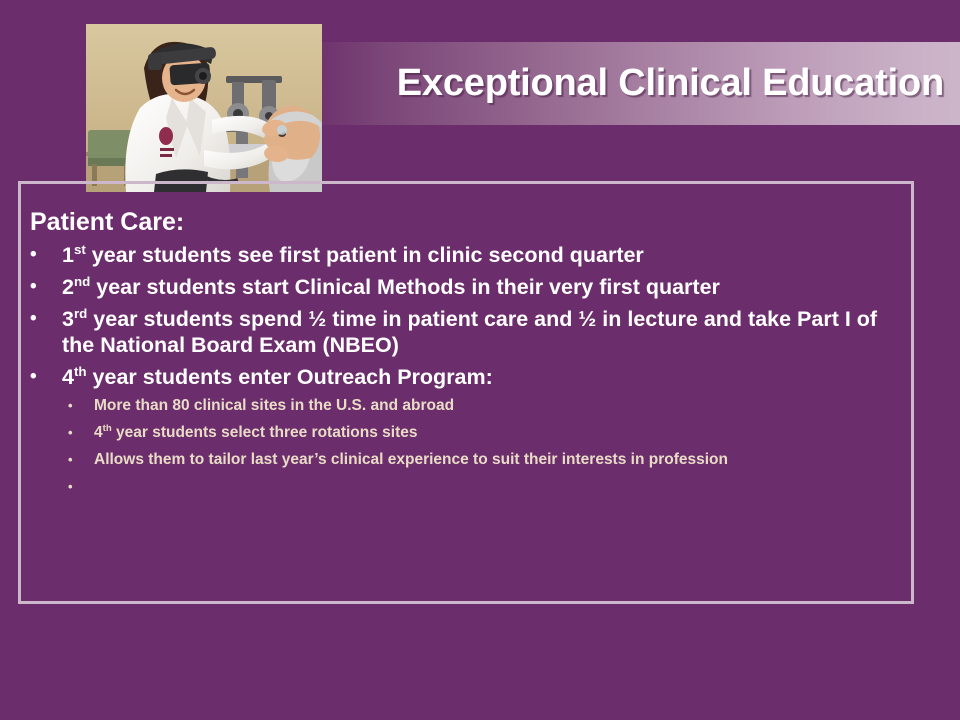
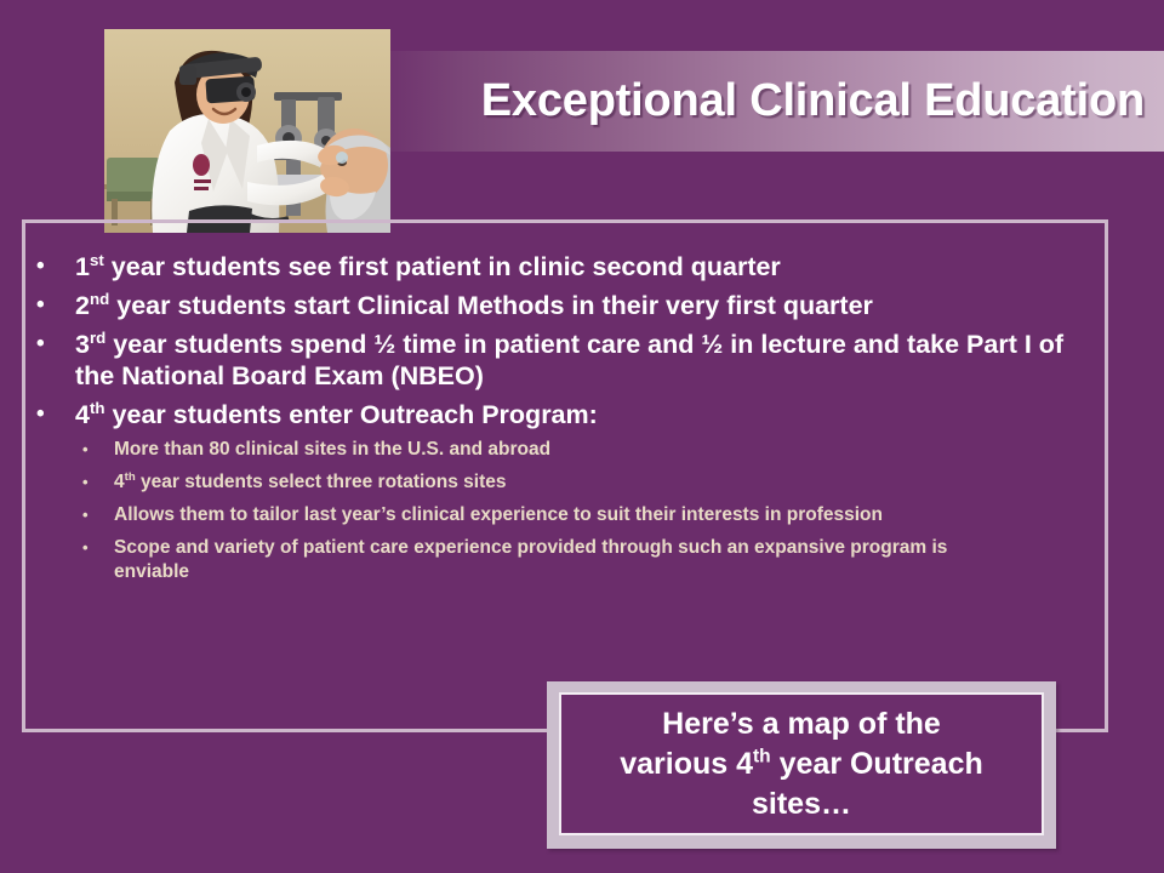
  Exceptional Clinical Education
- Patient Care:
  •
  1st year students see first patient in clinic second quarter
  •
  2nd year students start Clinical Methods in their very first quarter
  •
  3rd year students spend ½ time in patient care and ½ in lecture and take Part I of the National Board Exam (NBEO)
  •
  4th year students enter Outreach Program:
  •
  More than 80 clinical sites in the U.S. and abroad
  •
  4th year students select three rotations sites
  •
  Allows them to tailor last year’s clinical experience to suit their interests in profession
  •
+ Scope and variety of patient care experience provided through such an expansive program is enviable
+ Here’s a map of the
+ various 4th year Outreach
+ sites…
